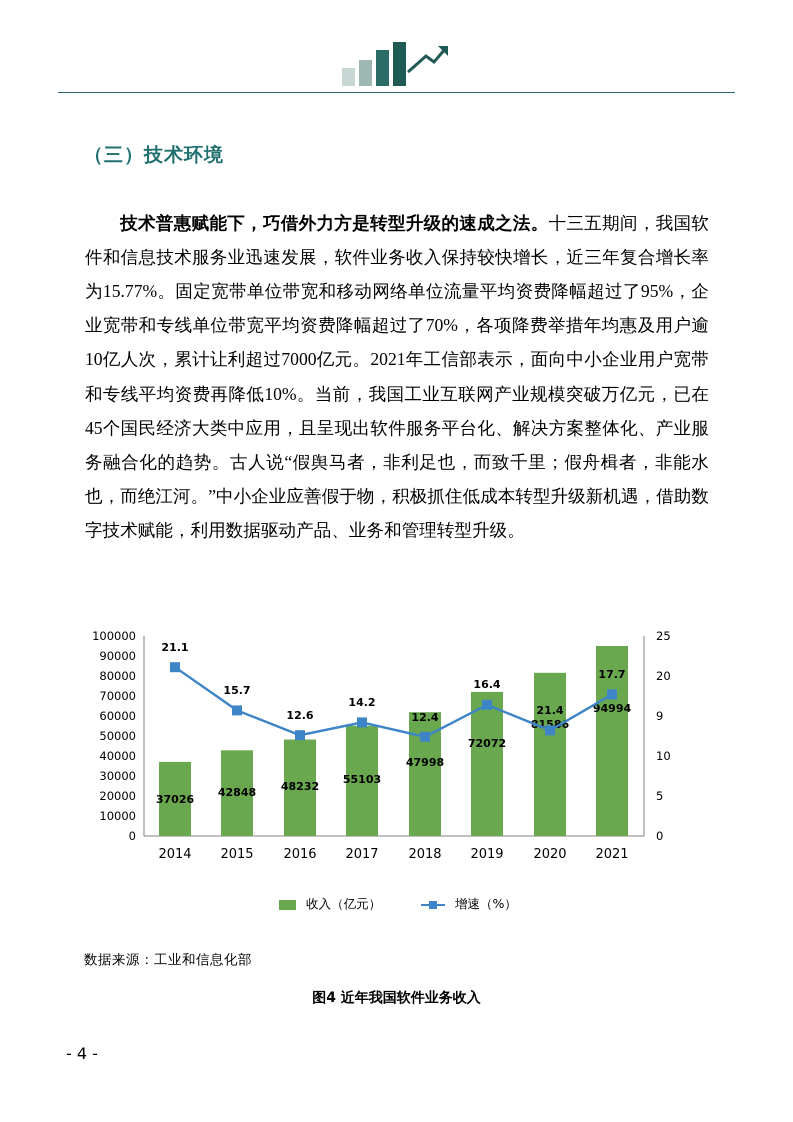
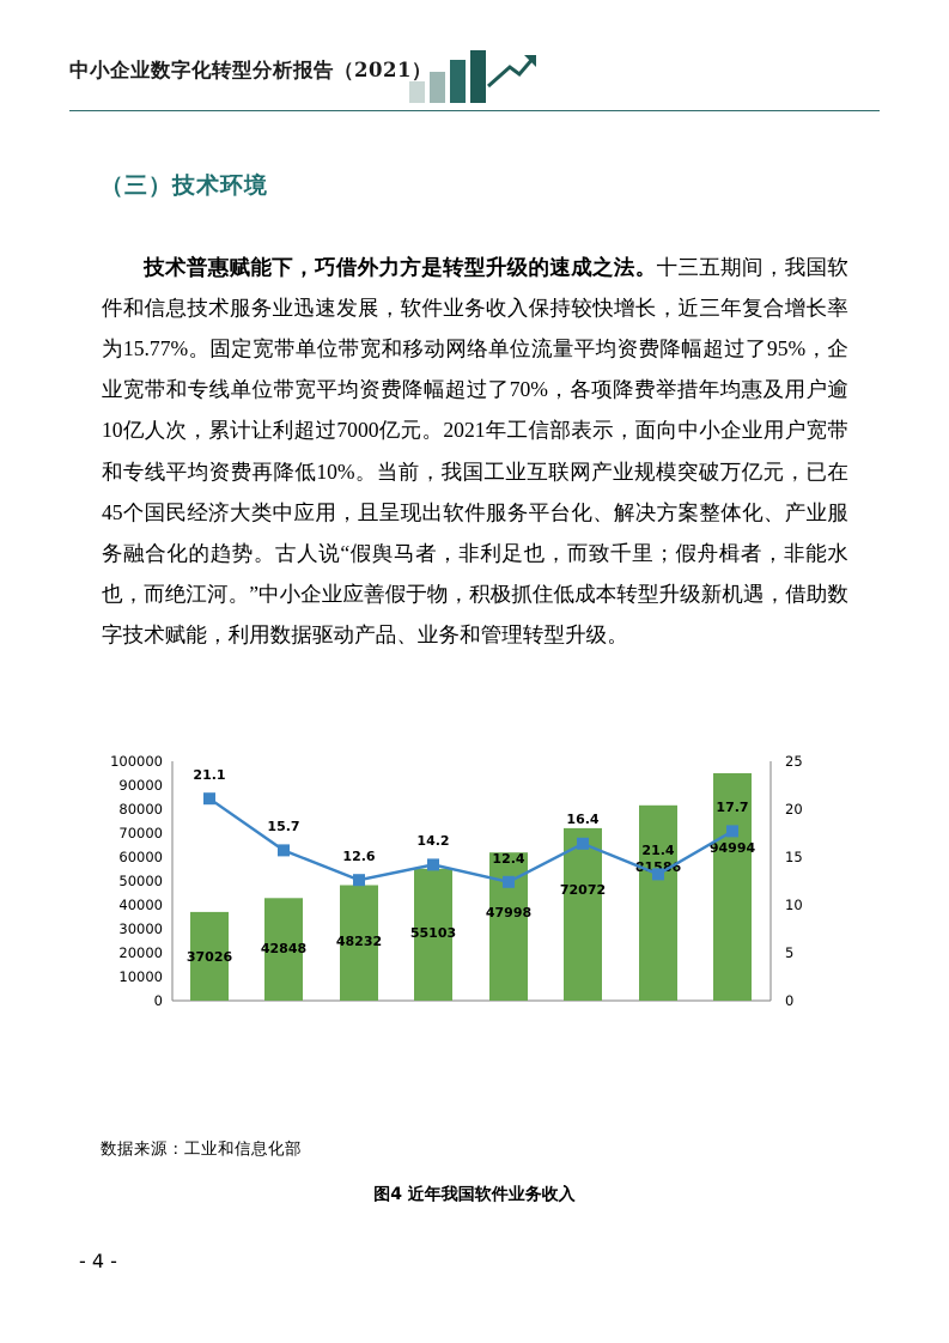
+ 中小企业数字化转型分析报告（2021）
  （三）技术环境
  技术普惠赋能下，巧借外力方是转型升级的速成之法。十三五期间，我国软件和信息技术服务业迅速发展，软件业务收入保持较快增长，近三年复合增长率为15.77%。固定宽带单位带宽和移动网络单位流量平均资费降幅超过了95%，企业宽带和专线单位带宽平均资费降幅超过了70%，各项降费举措年均惠及用户逾10亿人次，累计让利超过7000亿元。2021年工信部表示，面向中小企业用户宽带和专线平均资费再降低10%。当前，我国工业互联网产业规模突破万亿元，已在45个国民经济大类中应用，且呈现出软件服务平台化、解决方案整体化、产业服务融合化的趋势。古人说“假舆马者，非利足也，而致千里；假舟楫者，非能水也，而绝江河。”中小企业应善假于物，积极抓住低成本转型升级新机遇，借助数字技术赋能，利用数据驱动产品、业务和管理转型升级。
  100000
  90000
  80000
  70000
  60000
  50000
  40000
  30000
  20000
  10000
  0
  25
  20
- 9
+ 15
  10
  5
  0
  37026
  42848
  48232
  55103
  47998
  72072
  1586
  94994
  21.1
  15.7
  12.6
  14.2
  12.4
  16.4
  21.4
  17.7
- 2014
- 2015
- 2016
- 2017
- 2018
- 2019
- 2020
- 2021
- 收入（亿元） 增速（%）
  数据来源：工业和信息化部
  图4 近年我国软件业务收入
  - 4 -
